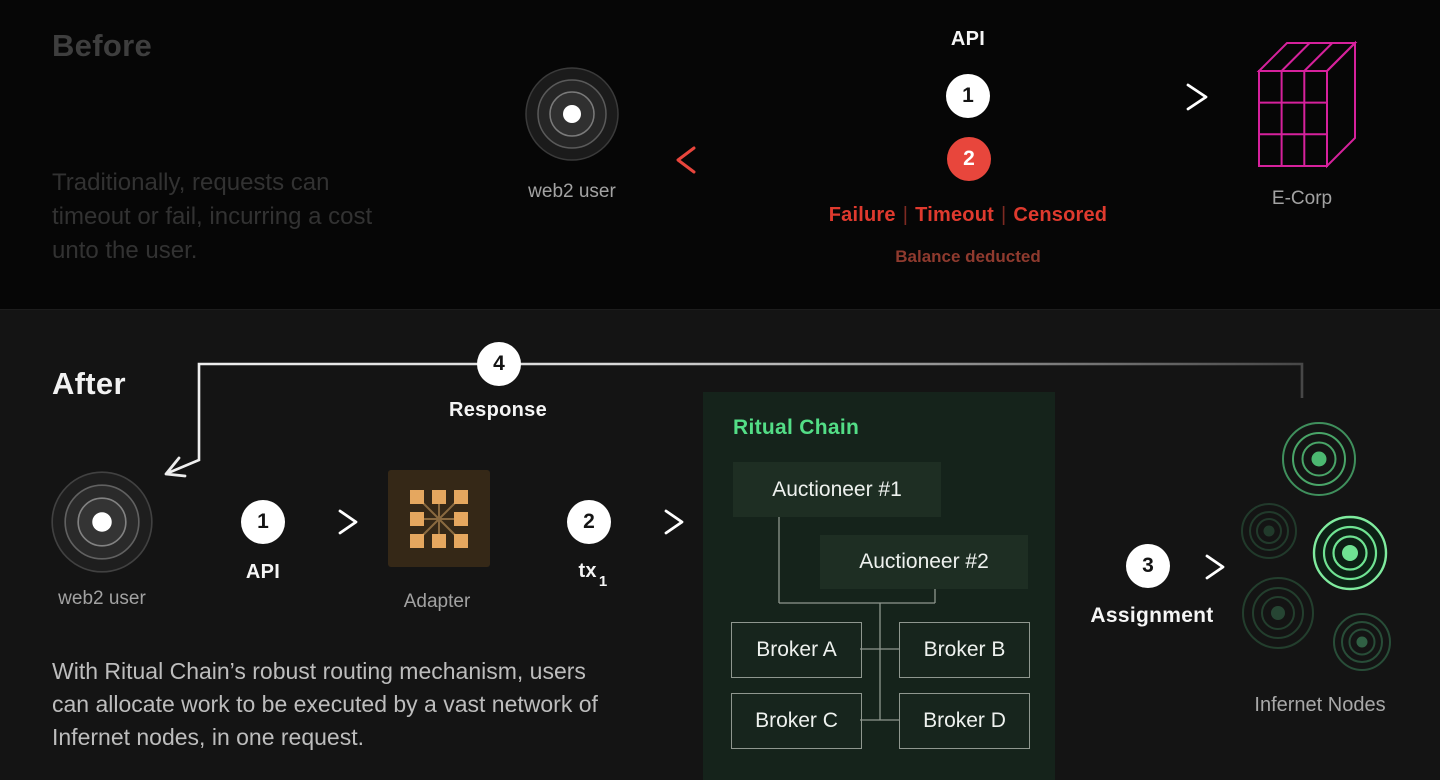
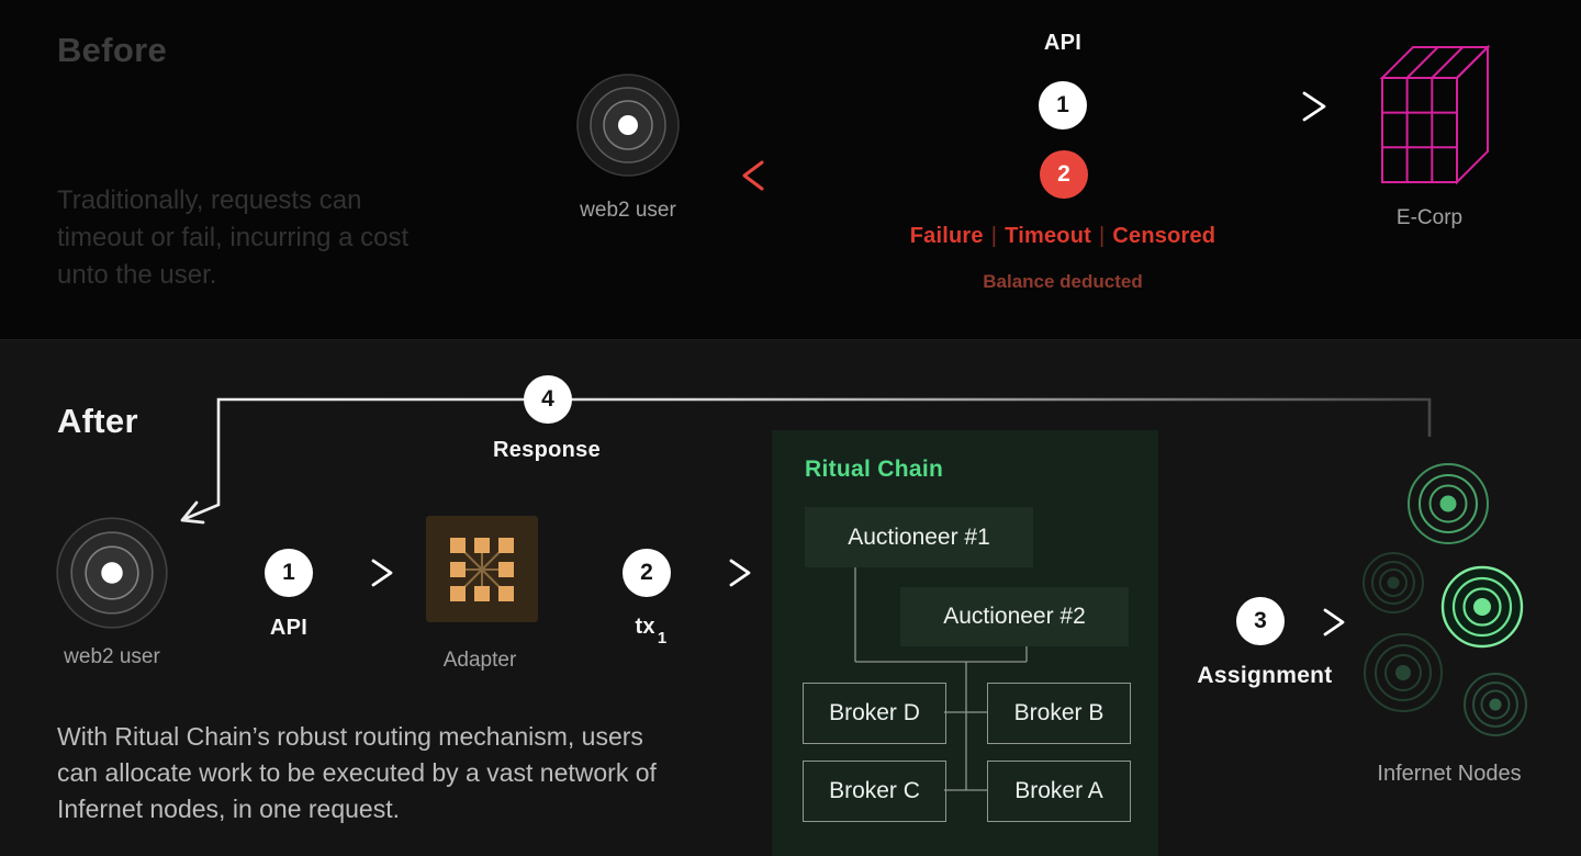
  Before
  Traditionally, requests can timeout or fail, incurring a cost unto the user.
  web2 user
  API
  1
  2
  Failure | Timeout | Censored
  Balance deducted
  E-Corp
  After
  With Ritual Chain’s robust routing mechanism, users can allocate work to be executed by a vast network of Infernet nodes, in one request.
  4
  Response
  web2 user
  1
  API
  Adapter
  2
  tx1
  Ritual Chain
  Auctioneer #1
  Auctioneer #2
- Broker A
+ Broker D
  Broker B
  Broker C
- Broker D
+ Broker A
  3
  Assignment
  Infernet Nodes
